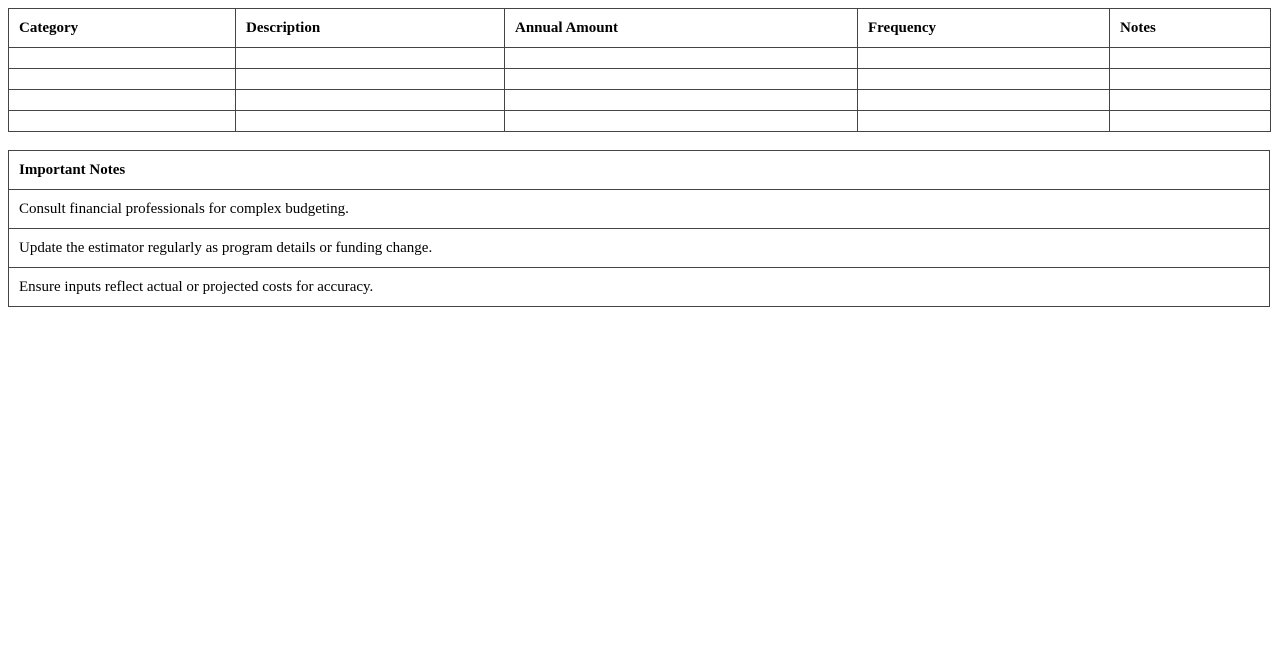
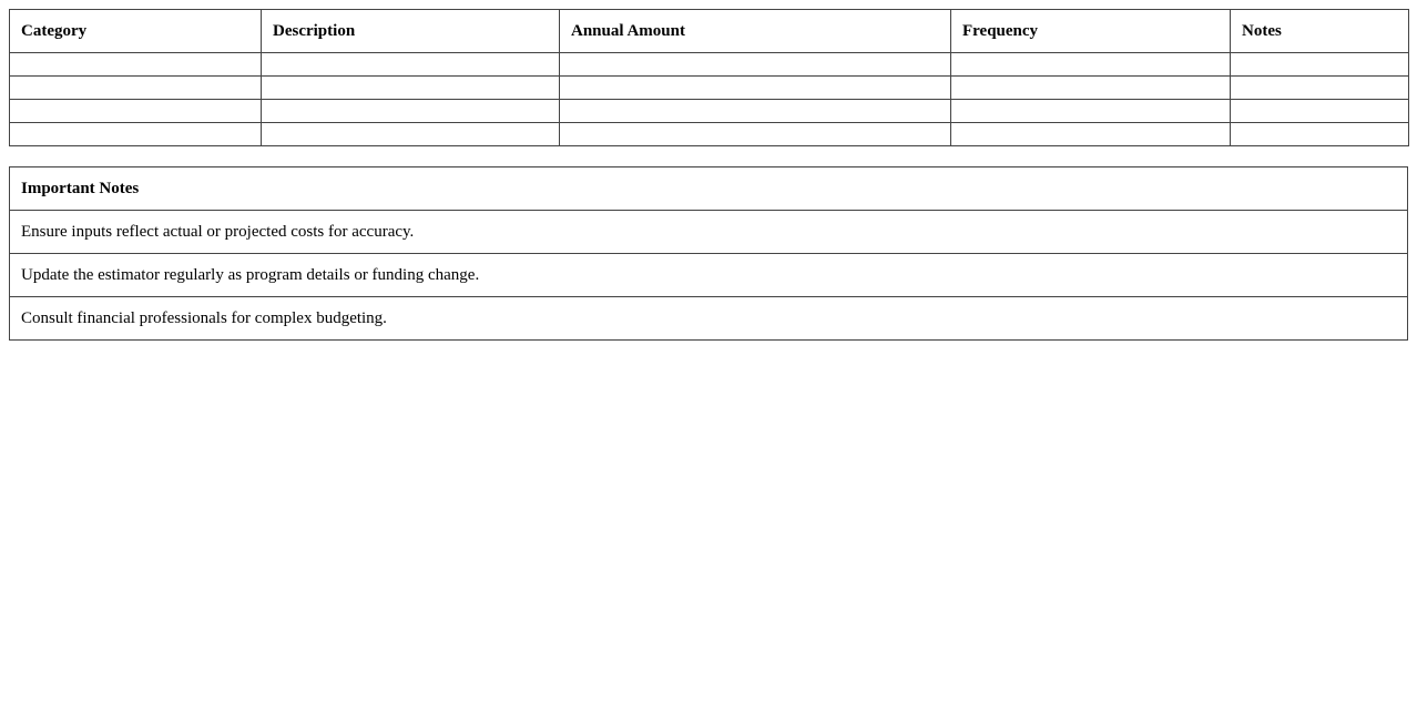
  Category	Description	Annual Amount	Frequency	Notes
  Important Notes
- Consult financial professionals for complex budgeting.
+ Ensure inputs reflect actual or projected costs for accuracy.
  Update the estimator regularly as program details or funding change.
- Ensure inputs reflect actual or projected costs for accuracy.
+ Consult financial professionals for complex budgeting.
